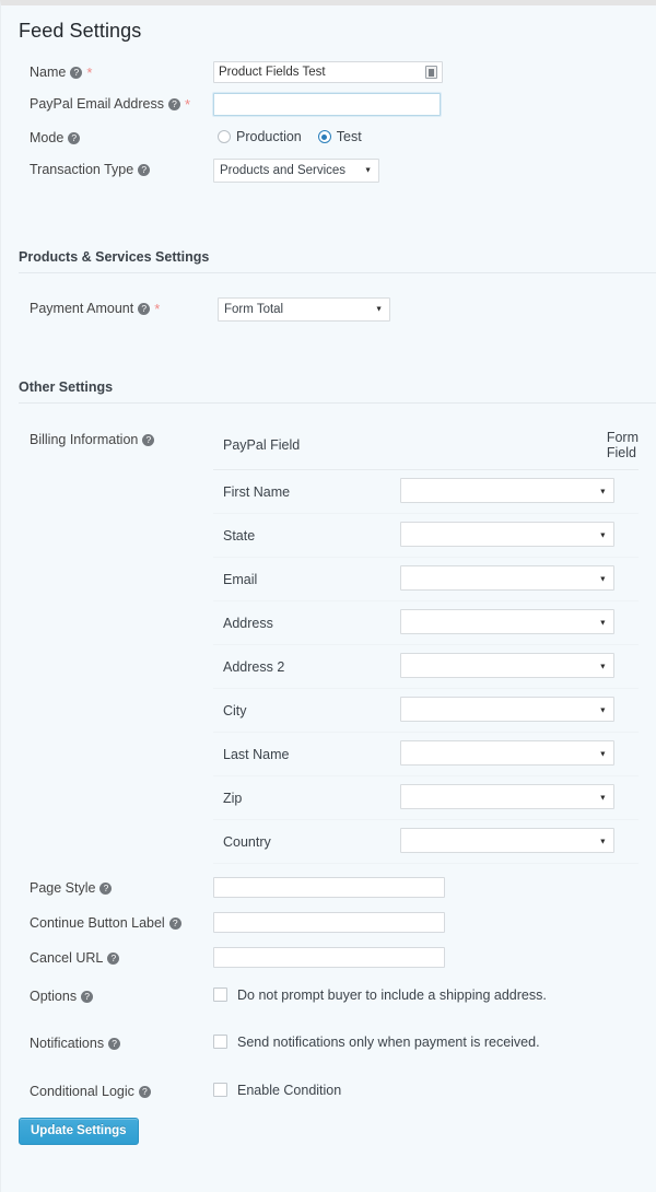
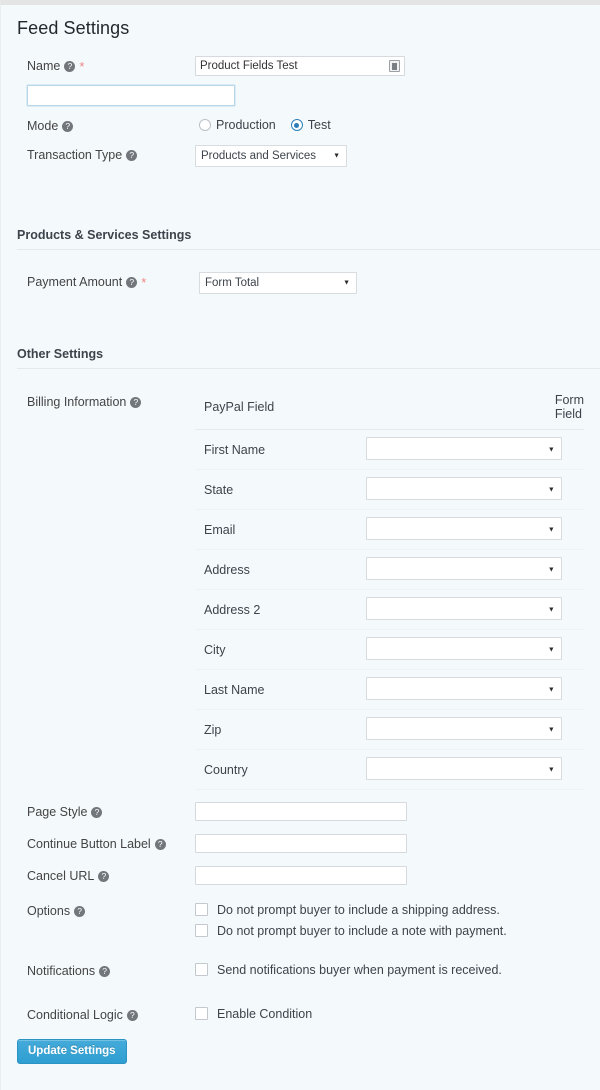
  Feed Settings
  Name ? *
  Product Fields Test
- PayPal Email Address ? *
  Mode ?
  Production
  Test
  Transaction Type ?
  Products and Services
  Products & Services Settings
  Payment Amount ? *
  Form Total
  Other Settings
  Billing Information ?
  PayPal Field	Form Field
  First Name
  State
  Email
  Address
  Address 2
  City
  Last Name
  Zip
  Country
  Page Style ?
  Continue Button Label ?
  Cancel URL ?
  Options ?
  Do not prompt buyer to include a shipping address.
+ Do not prompt buyer to include a note with payment.
  Notifications ?
- Send notifications only when payment is received.
+ Send notifications buyer when payment is received.
  Conditional Logic ?
  Enable Condition
  Update Settings
